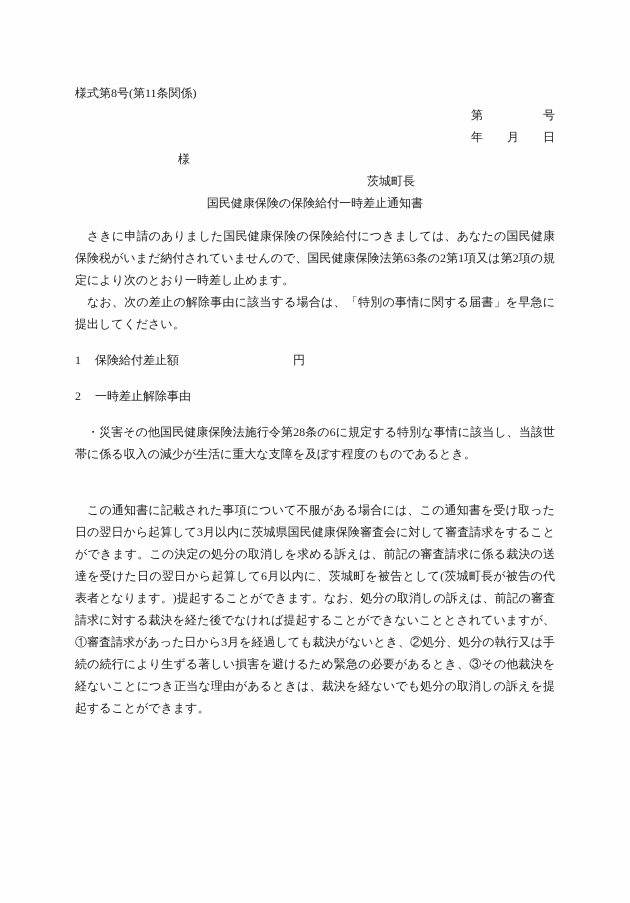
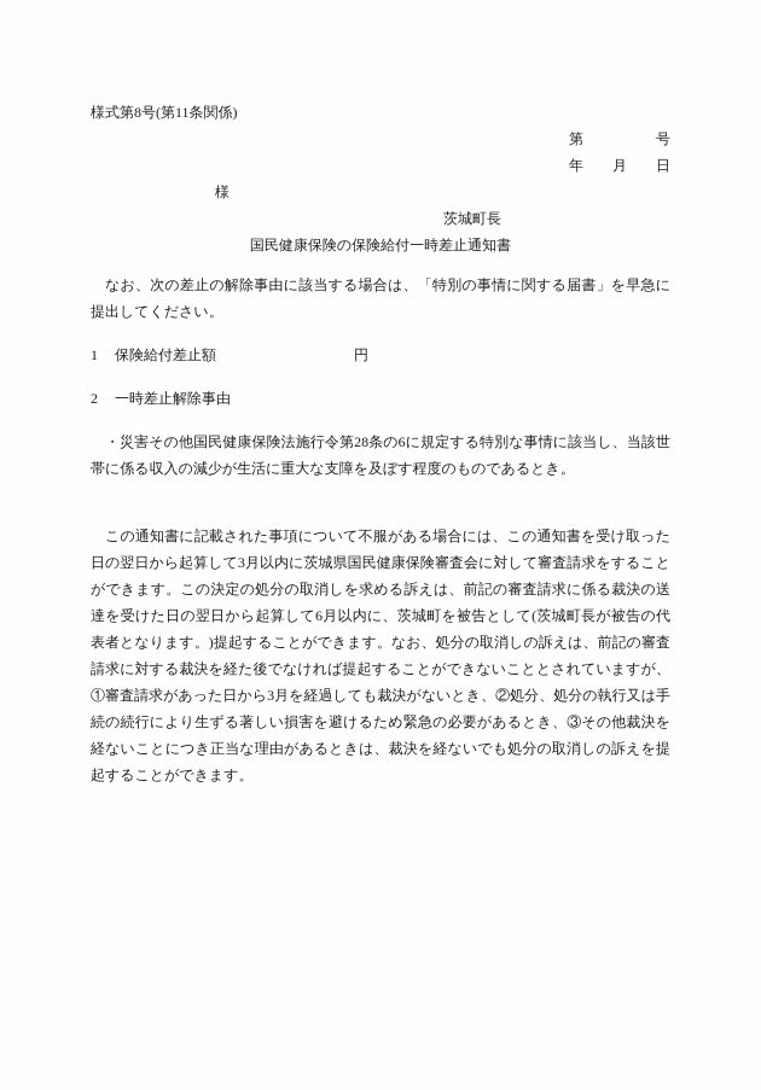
  様式第8号(第11条関係)
  第 号
  年 月 日
  様
  茨城町長
  国民健康保険の保険給付一時差止通知書
- さきに申請のありました国民健康保険の保険給付につきましては、あなたの国民健康保険税がいまだ納付されていませんので、国民健康保険法第63条の2第1項又は第2項の規定により次のとおり一時差し止めます。
  なお、次の差止の解除事由に該当する場合は、「特別の事情に関する届書」を早急に提出してください。
  1
  保険給付差止額
  円
  2
  一時差止解除事由
  ・災害その他国民健康保険法施行令第28条の6に規定する特別な事情に該当し、当該世帯に係る収入の減少が生活に重大な支障を及ぼす程度のものであるとき。
  この通知書に記載された事項について不服がある場合には、この通知書を受け取った日の翌日から起算して3月以内に茨城県国民健康保険審査会に対して審査請求をすることができます。この決定の処分の取消しを求める訴えは、前記の審査請求に係る裁決の送達を受けた日の翌日から起算して6月以内に、茨城町を被告として(茨城町長が被告の代表者となります。)提起することができます。なお、処分の取消しの訴えは、前記の審査請求に対する裁決を経た後でなければ提起することができないこととされていますが、①審査請求があった日から3月を経過しても裁決がないとき、②処分、処分の執行又は手続の続行により生ずる著しい損害を避けるため緊急の必要があるとき、③その他裁決を経ないことにつき正当な理由があるときは、裁決を経ないでも処分の取消しの訴えを提起することができます。
